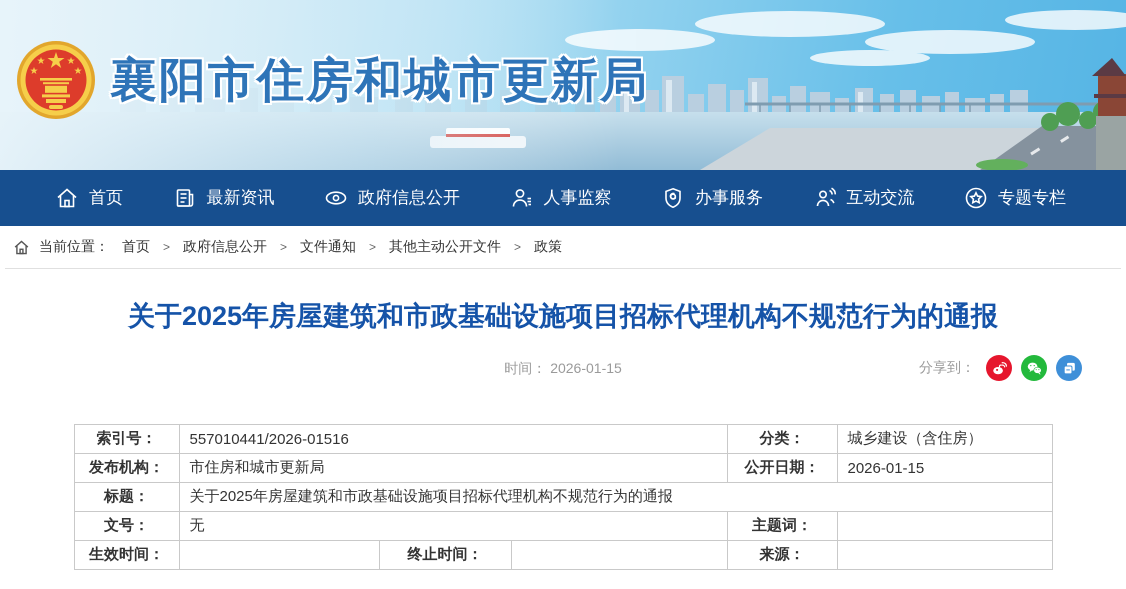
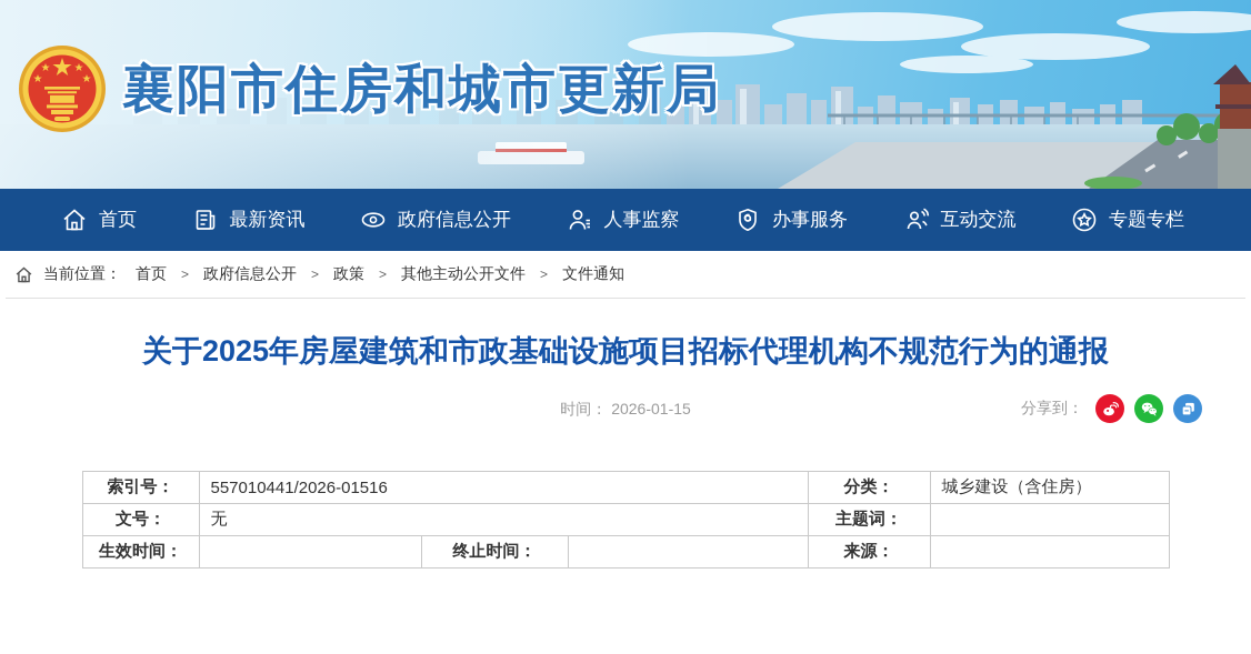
  襄阳市住房和城市更新局
  首页
  最新资讯
  政府信息公开
  人事监察
  办事服务
  互动交流
  专题专栏
  当前位置：
  首页
  >
  政府信息公开
  >
- 文件通知
+ 政策
  >
  其他主动公开文件
  >
- 政策
+ 文件通知
  关于2025年房屋建筑和市政基础设施项目招标代理机构不规范行为的通报
  时间： 2026-01-15
  分享到：
  索引号：	557010441/2026-01516	分类：	城乡建设（含住房）
- 发布机构：	市住房和城市更新局	公开日期：	2026-01-15
- 标题：	关于2025年房屋建筑和市政基础设施项目招标代理机构不规范行为的通报
  文号：	无	主题词：
  生效时间：		终止时间：		来源：
